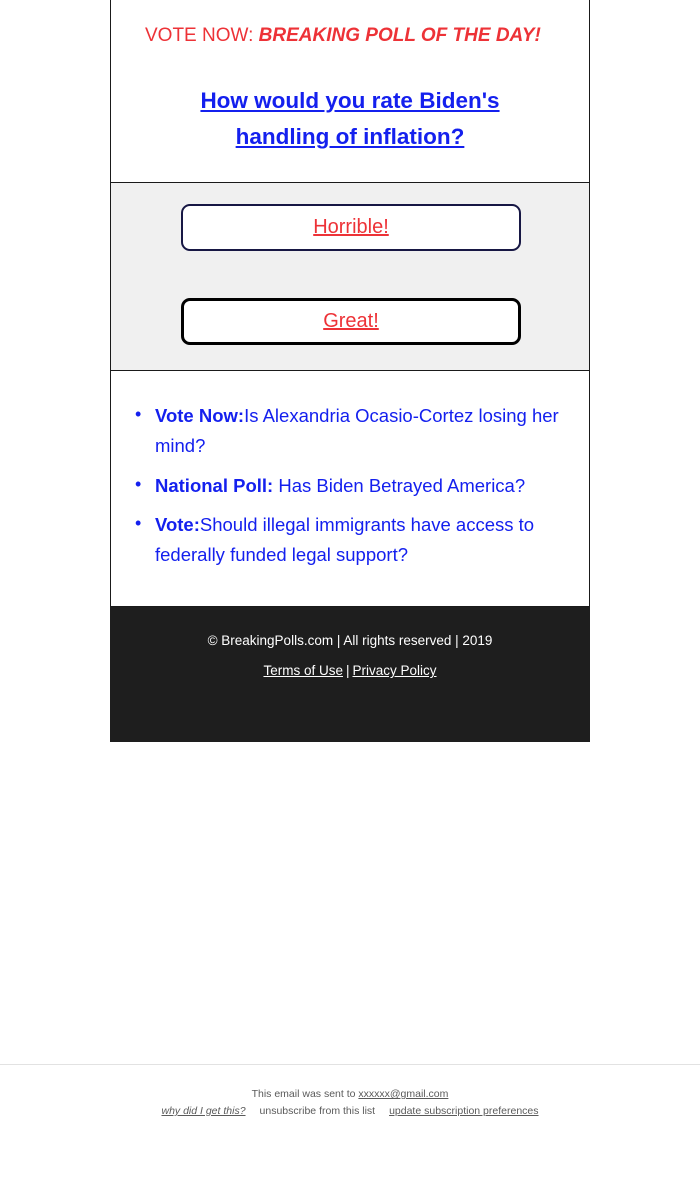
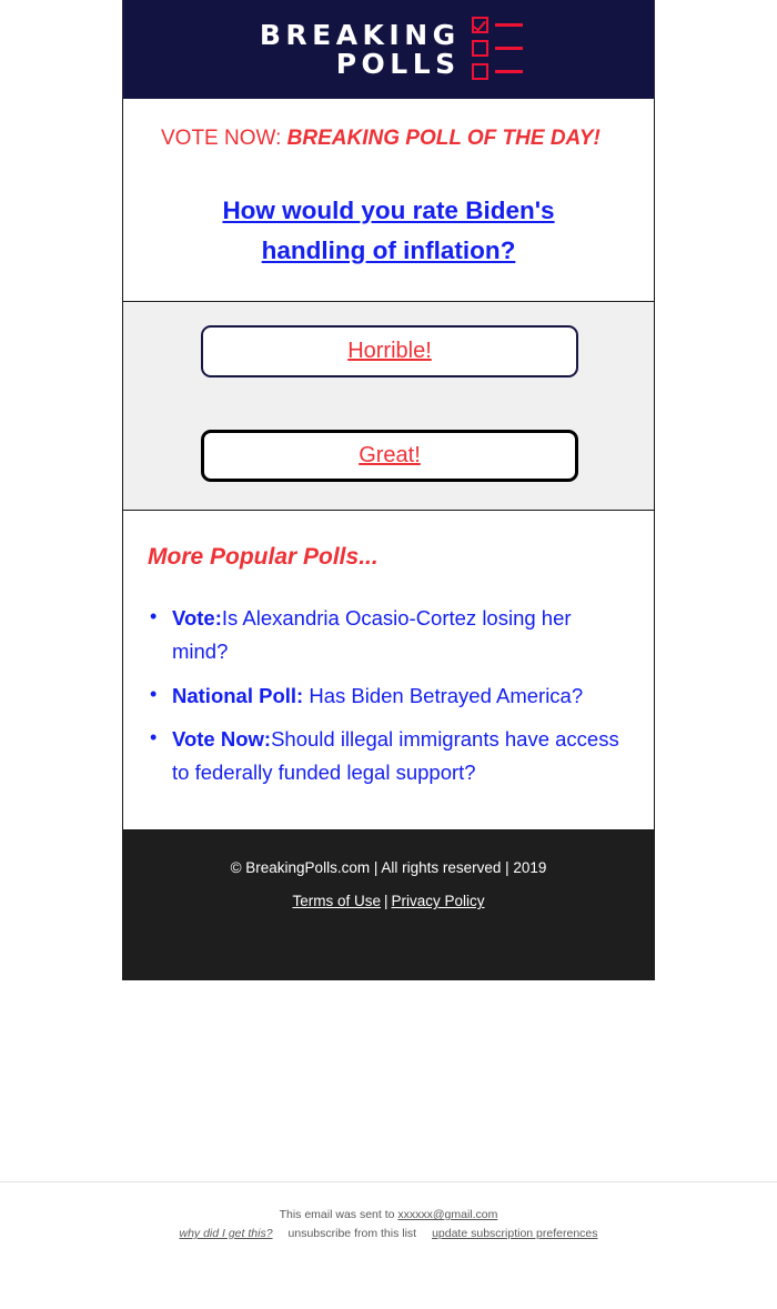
+ BREAKING
+ POLLS
  VOTE NOW: BREAKING POLL OF THE DAY!
  How would you rate Biden's
  handling of inflation?
  Horrible!
  Great!
+ More Popular Polls...
- Vote Now:Is Alexandria Ocasio-Cortez losing her mind?
+ Vote:Is Alexandria Ocasio-Cortez losing her mind?
  National Poll: Has Biden Betrayed America?
- Vote:Should illegal immigrants have access to federally funded legal support?
+ Vote Now:Should illegal immigrants have access to federally funded legal support?
  © BreakingPolls.com | All rights reserved | 2019
  Terms of Use | Privacy Policy
  This email was sent to xxxxxx@gmail.com
  why did I get this? unsubscribe from this list update subscription preferences
